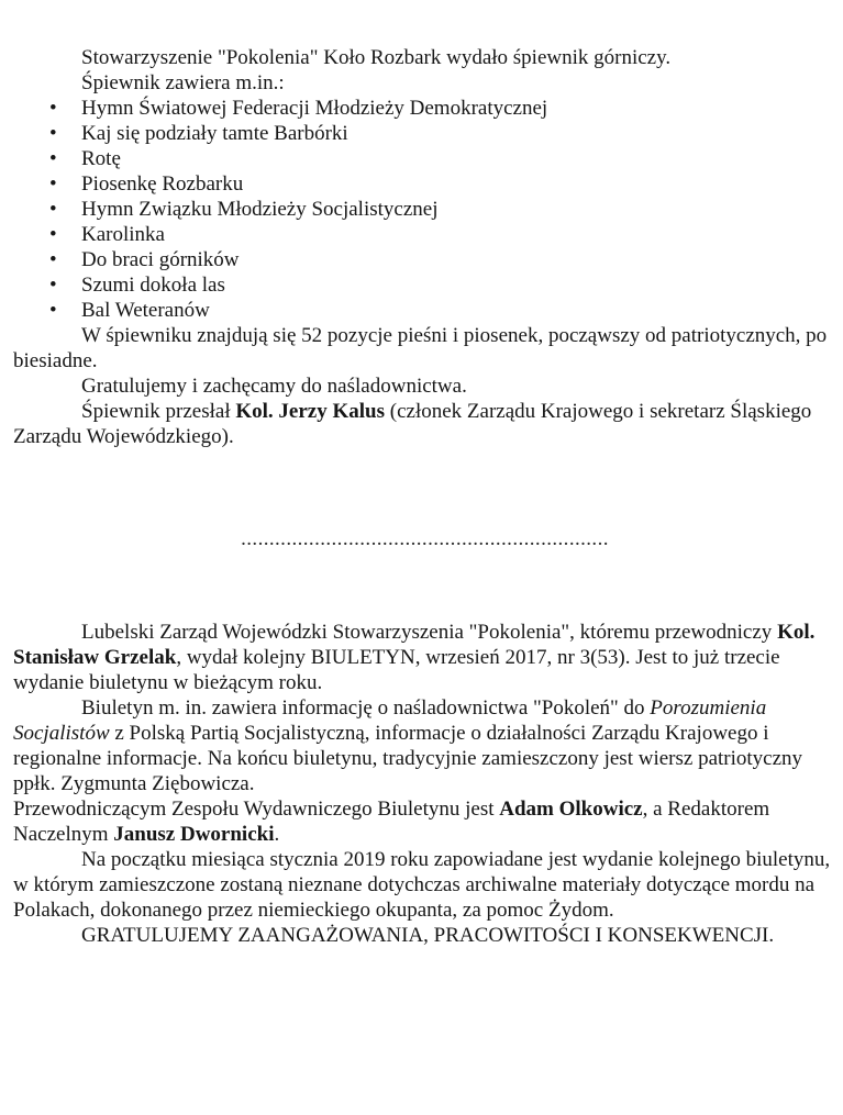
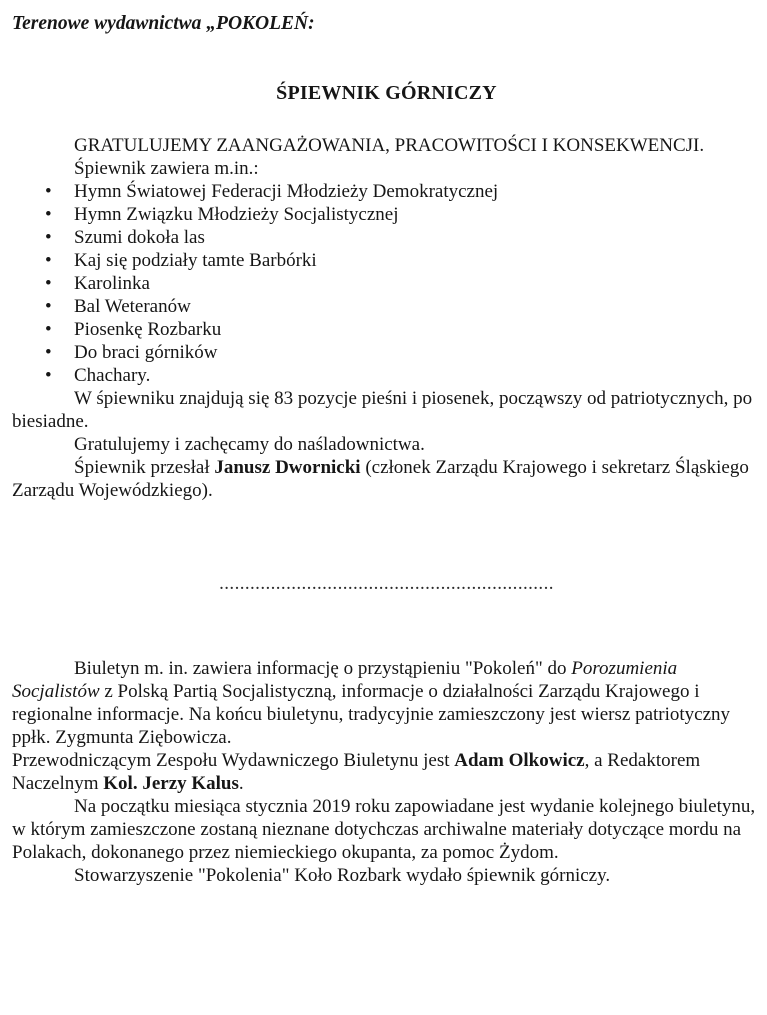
+ Terenowe wydawnictwa „POKOLEŃ:
+ ŚPIEWNIK GÓRNICZY
- Stowarzyszenie "Pokolenia" Koło Rozbark wydało śpiewnik górniczy.
+ GRATULUJEMY ZAANGAŻOWANIA, PRACOWITOŚCI I KONSEKWENCJI.
  Śpiewnik zawiera m.in.:
  Hymn Światowej Federacji Młodzieży Demokratycznej
- Kaj się podziały tamte Barbórki
+ Hymn Związku Młodzieży Socjalistycznej
- Rotę
- Piosenkę Rozbarku
+ Szumi dokoła las
- Hymn Związku Młodzieży Socjalistycznej
+ Kaj się podziały tamte Barbórki
  Karolinka
- Do braci górników
+ Bal Weteranów
- Szumi dokoła las
+ Piosenkę Rozbarku
- Bal Weteranów
+ Do braci górników
+ Chachary.
- W śpiewniku znajdują się 52 pozycje pieśni i piosenek, począwszy od patriotycznych, po biesiadne.
+ W śpiewniku znajdują się 83 pozycje pieśni i piosenek, począwszy od patriotycznych, po biesiadne.
  Gratulujemy i zachęcamy do naśladownictwa.
- Śpiewnik przesłał Kol. Jerzy Kalus (członek Zarządu Krajowego i sekretarz Śląskiego Zarządu Wojewódzkiego).
+ Śpiewnik przesłał Janusz Dwornicki (członek Zarządu Krajowego i sekretarz Śląskiego Zarządu Wojewódzkiego).
  .................................................................
- Lubelski Zarząd Wojewódzki Stowarzyszenia "Pokolenia", któremu przewodniczy Kol. Stanisław Grzelak, wydał kolejny BIULETYN, wrzesień 2017, nr 3(53). Jest to już trzecie wydanie biuletynu w bieżącym roku.
- Biuletyn m. in. zawiera informację o naśladownictwa "Pokoleń" do Porozumienia Socjalistów z Polską Partią Socjalistyczną, informacje o działalności Zarządu Krajowego i regionalne informacje. Na końcu biuletynu, tradycyjnie zamieszczony jest wiersz patriotyczny ppłk. Zygmunta Ziębowicza.
+ Biuletyn m. in. zawiera informację o przystąpieniu "Pokoleń" do Porozumienia Socjalistów z Polską Partią Socjalistyczną, informacje o działalności Zarządu Krajowego i regionalne informacje. Na końcu biuletynu, tradycyjnie zamieszczony jest wiersz patriotyczny ppłk. Zygmunta Ziębowicza.
- Przewodniczącym Zespołu Wydawniczego Biuletynu jest Adam Olkowicz, a Redaktorem Naczelnym Janusz Dwornicki.
+ Przewodniczącym Zespołu Wydawniczego Biuletynu jest Adam Olkowicz, a Redaktorem Naczelnym Kol. Jerzy Kalus.
  Na początku miesiąca stycznia 2019 roku zapowiadane jest wydanie kolejnego biuletynu, w którym zamieszczone zostaną nieznane dotychczas archiwalne materiały dotyczące mordu na Polakach, dokonanego przez niemieckiego okupanta, za pomoc Żydom.
- GRATULUJEMY ZAANGAŻOWANIA, PRACOWITOŚCI I KONSEKWENCJI.
+ Stowarzyszenie "Pokolenia" Koło Rozbark wydało śpiewnik górniczy.
